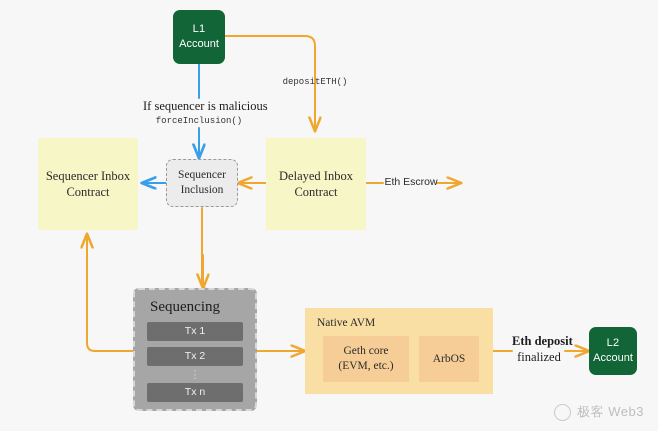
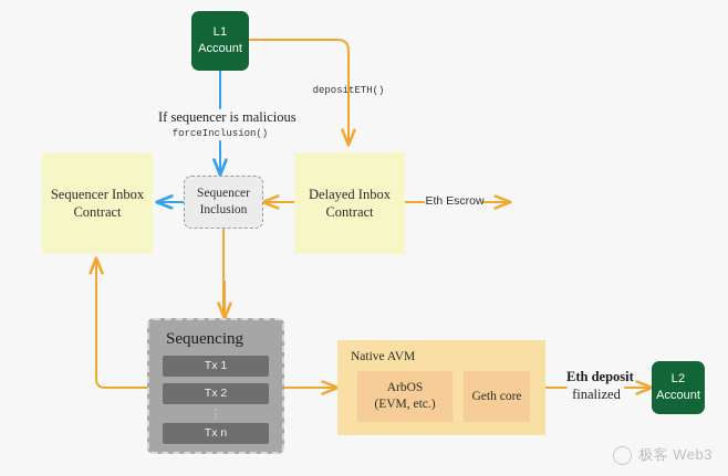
  L1
  Account
  If sequencer is malicious
  forceInclusion()
  depositETH()
  Sequencer Inbox
  Contract
  Sequencer
  Inclusion
  Delayed Inbox
  Contract
  Eth Escrow
  Sequencing
  Tx 1
  Tx 2
  ⋮
  Tx n
  Native AVM
- Geth core
+ ArbOS
  (EVM, etc.)
- ArbOS
+ Geth core
  Eth deposit
  finalized
  L2
  Account
  极客 Web3
